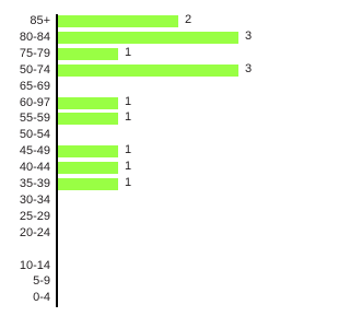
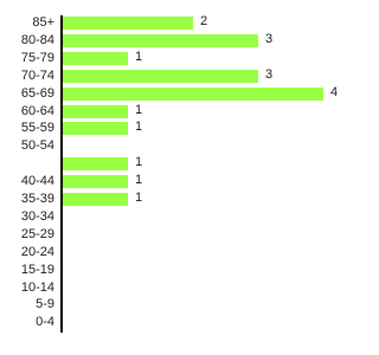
  85+
  80-84
  75-79
- 50-74
+ 70-74
  65-69
- 60-97
+ 60-64
  55-59
  50-54
- 45-49
  40-44
  35-39
  30-34
  25-29
  20-24
+ 15-19
  10-14
  5-9
  0-4
  2
  3
  1
  3
+ 4
  1
  1
  1
  1
  1
